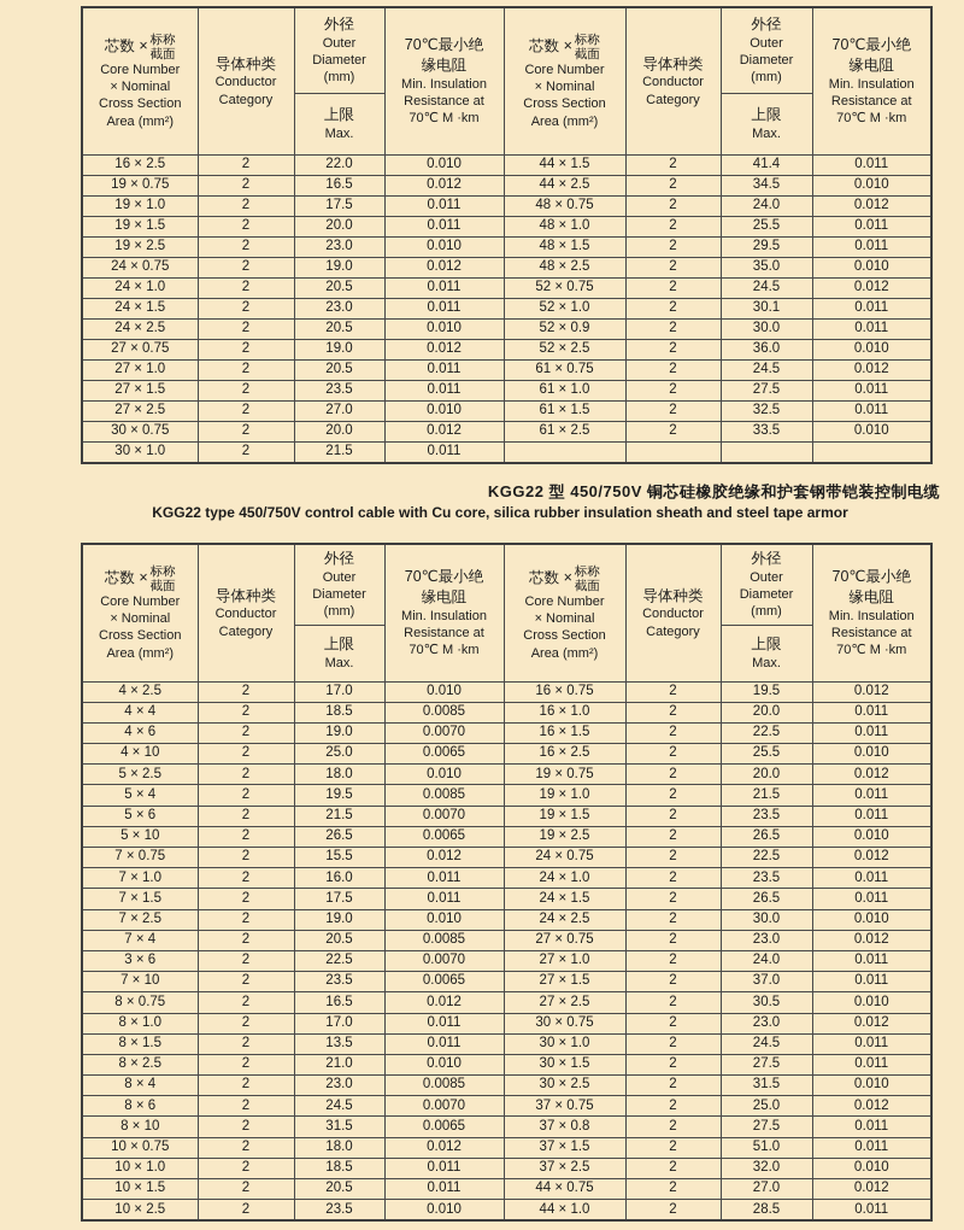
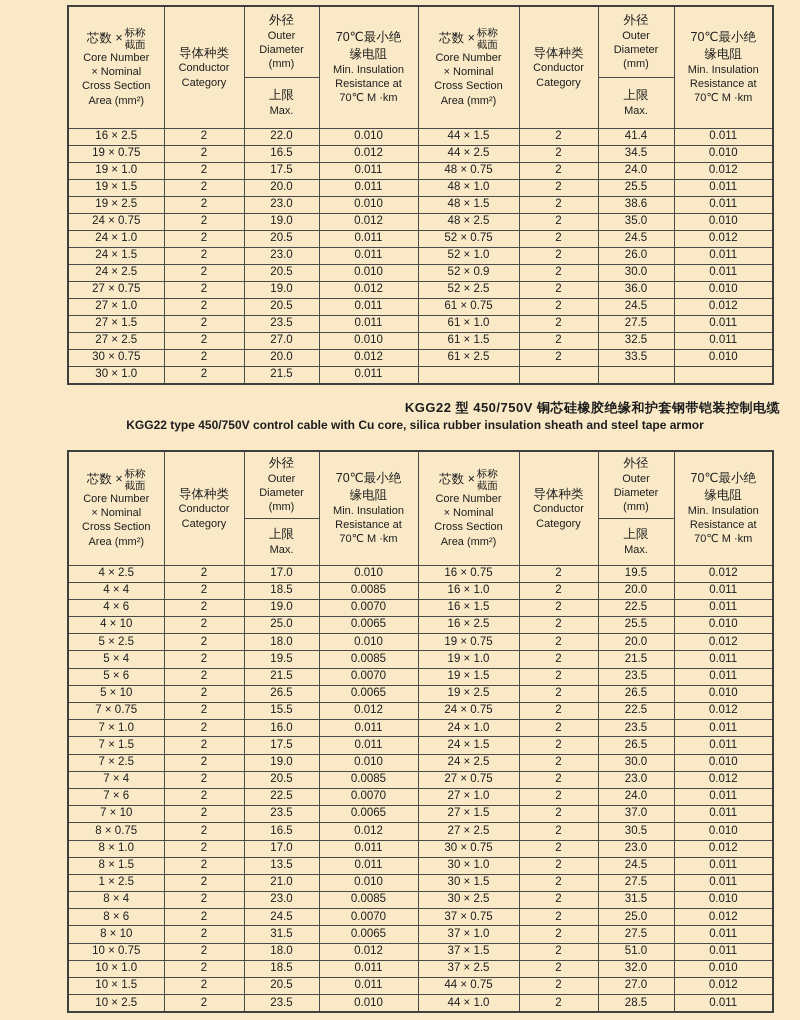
  芯数 × 标称 截面 Core Number × Nominal Cross Section Area (mm²)	导体种类 Conductor Category	外径 Outer Diameter (mm)	70℃最小绝 缘电阻 Min. Insulation Resistance at 70℃ M ·km	芯数 × 标称 截面 Core Number × Nominal Cross Section Area (mm²)	导体种类 Conductor Category	外径 Outer Diameter (mm)	70℃最小绝 缘电阻 Min. Insulation Resistance at 70℃ M ·km
  上限 Max.	上限 Max.
  16 × 2.5	2	22.0	0.010	44 × 1.5	2	41.4	0.011
  19 × 0.75	2	16.5	0.012	44 × 2.5	2	34.5	0.010
  19 × 1.0	2	17.5	0.011	48 × 0.75	2	24.0	0.012
  19 × 1.5	2	20.0	0.011	48 × 1.0	2	25.5	0.011
- 19 × 2.5	2	23.0	0.010	48 × 1.5	2	29.5	0.011
+ 19 × 2.5	2	23.0	0.010	48 × 1.5	2	38.6	0.011
  24 × 0.75	2	19.0	0.012	48 × 2.5	2	35.0	0.010
  24 × 1.0	2	20.5	0.011	52 × 0.75	2	24.5	0.012
- 24 × 1.5	2	23.0	0.011	52 × 1.0	2	30.1	0.011
+ 24 × 1.5	2	23.0	0.011	52 × 1.0	2	26.0	0.011
  24 × 2.5	2	20.5	0.010	52 × 0.9	2	30.0	0.011
  27 × 0.75	2	19.0	0.012	52 × 2.5	2	36.0	0.010
  27 × 1.0	2	20.5	0.011	61 × 0.75	2	24.5	0.012
  27 × 1.5	2	23.5	0.011	61 × 1.0	2	27.5	0.011
  27 × 2.5	2	27.0	0.010	61 × 1.5	2	32.5	0.011
  30 × 0.75	2	20.0	0.012	61 × 2.5	2	33.5	0.010
  30 × 1.0	2	21.5	0.011
  KGG22 型 450/750V 铜芯硅橡胶绝缘和护套钢带铠装控制电缆
  KGG22 type 450/750V control cable with Cu core, silica rubber insulation sheath and steel tape armor
  芯数 × 标称 截面 Core Number × Nominal Cross Section Area (mm²)	导体种类 Conductor Category	外径 Outer Diameter (mm)	70℃最小绝 缘电阻 Min. Insulation Resistance at 70℃ M ·km	芯数 × 标称 截面 Core Number × Nominal Cross Section Area (mm²)	导体种类 Conductor Category	外径 Outer Diameter (mm)	70℃最小绝 缘电阻 Min. Insulation Resistance at 70℃ M ·km
  上限 Max.	上限 Max.
  4 × 2.5	2	17.0	0.010	16 × 0.75	2	19.5	0.012
  4 × 4	2	18.5	0.0085	16 × 1.0	2	20.0	0.011
  4 × 6	2	19.0	0.0070	16 × 1.5	2	22.5	0.011
  4 × 10	2	25.0	0.0065	16 × 2.5	2	25.5	0.010
  5 × 2.5	2	18.0	0.010	19 × 0.75	2	20.0	0.012
  5 × 4	2	19.5	0.0085	19 × 1.0	2	21.5	0.011
  5 × 6	2	21.5	0.0070	19 × 1.5	2	23.5	0.011
  5 × 10	2	26.5	0.0065	19 × 2.5	2	26.5	0.010
  7 × 0.75	2	15.5	0.012	24 × 0.75	2	22.5	0.012
  7 × 1.0	2	16.0	0.011	24 × 1.0	2	23.5	0.011
  7 × 1.5	2	17.5	0.011	24 × 1.5	2	26.5	0.011
  7 × 2.5	2	19.0	0.010	24 × 2.5	2	30.0	0.010
  7 × 4	2	20.5	0.0085	27 × 0.75	2	23.0	0.012
- 3 × 6	2	22.5	0.0070	27 × 1.0	2	24.0	0.011
+ 7 × 6	2	22.5	0.0070	27 × 1.0	2	24.0	0.011
  7 × 10	2	23.5	0.0065	27 × 1.5	2	37.0	0.011
  8 × 0.75	2	16.5	0.012	27 × 2.5	2	30.5	0.010
  8 × 1.0	2	17.0	0.011	30 × 0.75	2	23.0	0.012
  8 × 1.5	2	13.5	0.011	30 × 1.0	2	24.5	0.011
- 8 × 2.5	2	21.0	0.010	30 × 1.5	2	27.5	0.011
+ 1 × 2.5	2	21.0	0.010	30 × 1.5	2	27.5	0.011
  8 × 4	2	23.0	0.0085	30 × 2.5	2	31.5	0.010
  8 × 6	2	24.5	0.0070	37 × 0.75	2	25.0	0.012
- 8 × 10	2	31.5	0.0065	37 × 0.8	2	27.5	0.011
+ 8 × 10	2	31.5	0.0065	37 × 1.0	2	27.5	0.011
  10 × 0.75	2	18.0	0.012	37 × 1.5	2	51.0	0.011
  10 × 1.0	2	18.5	0.011	37 × 2.5	2	32.0	0.010
  10 × 1.5	2	20.5	0.011	44 × 0.75	2	27.0	0.012
  10 × 2.5	2	23.5	0.010	44 × 1.0	2	28.5	0.011
